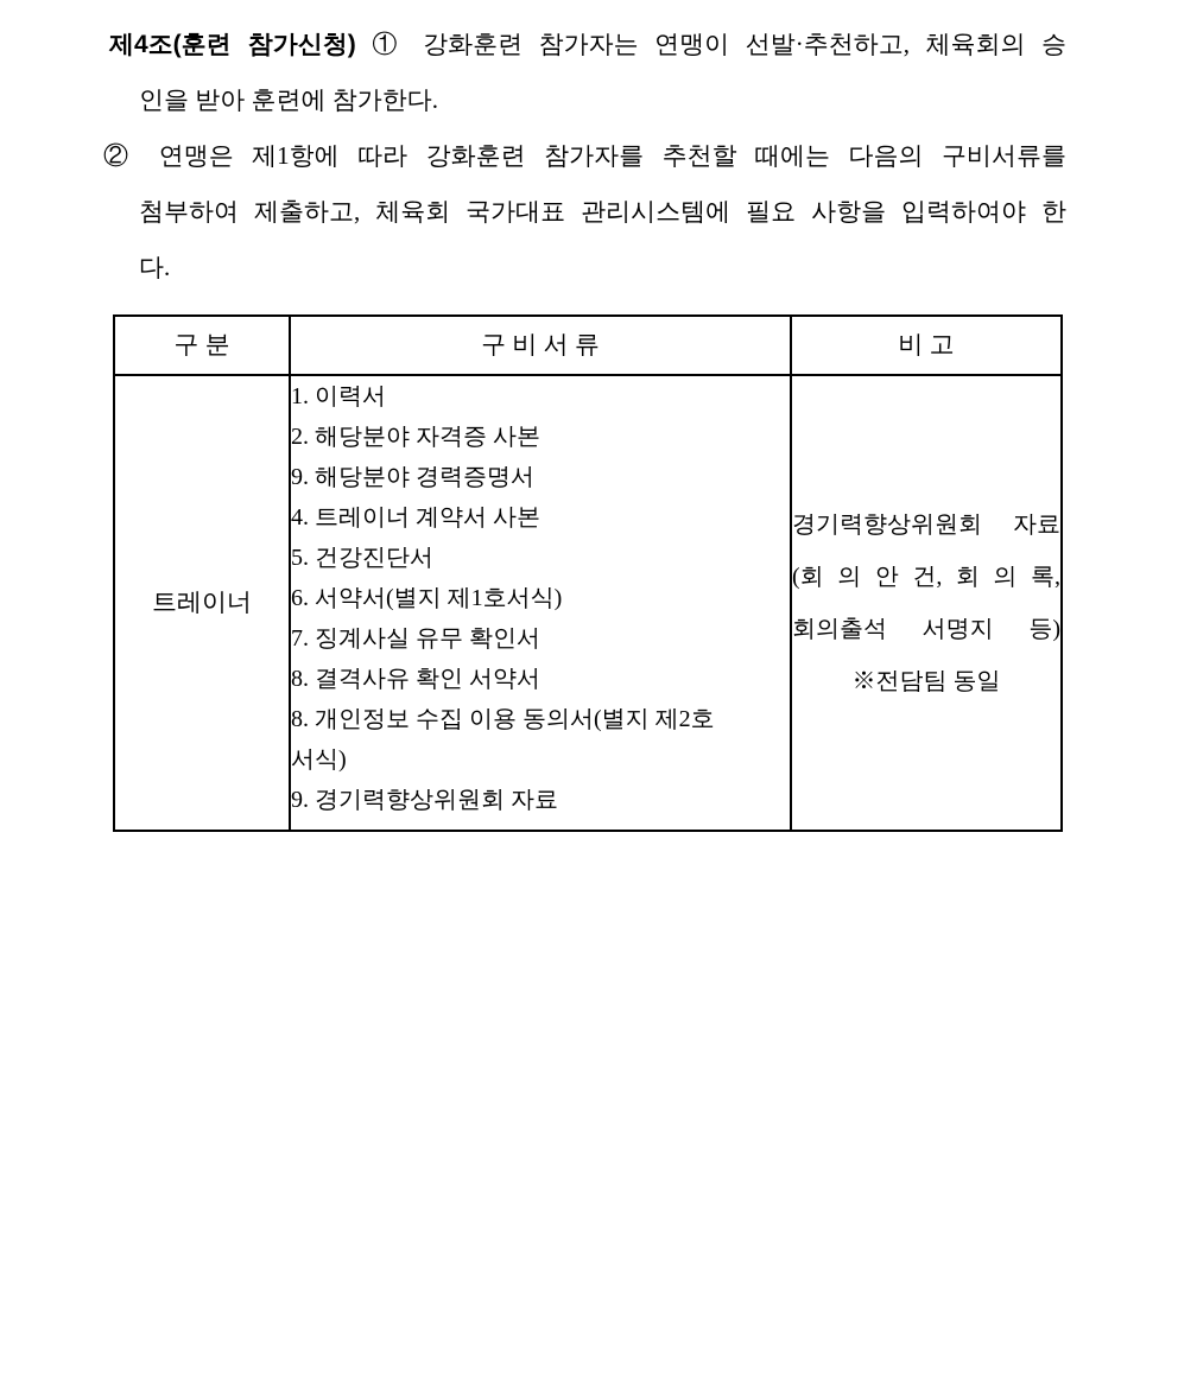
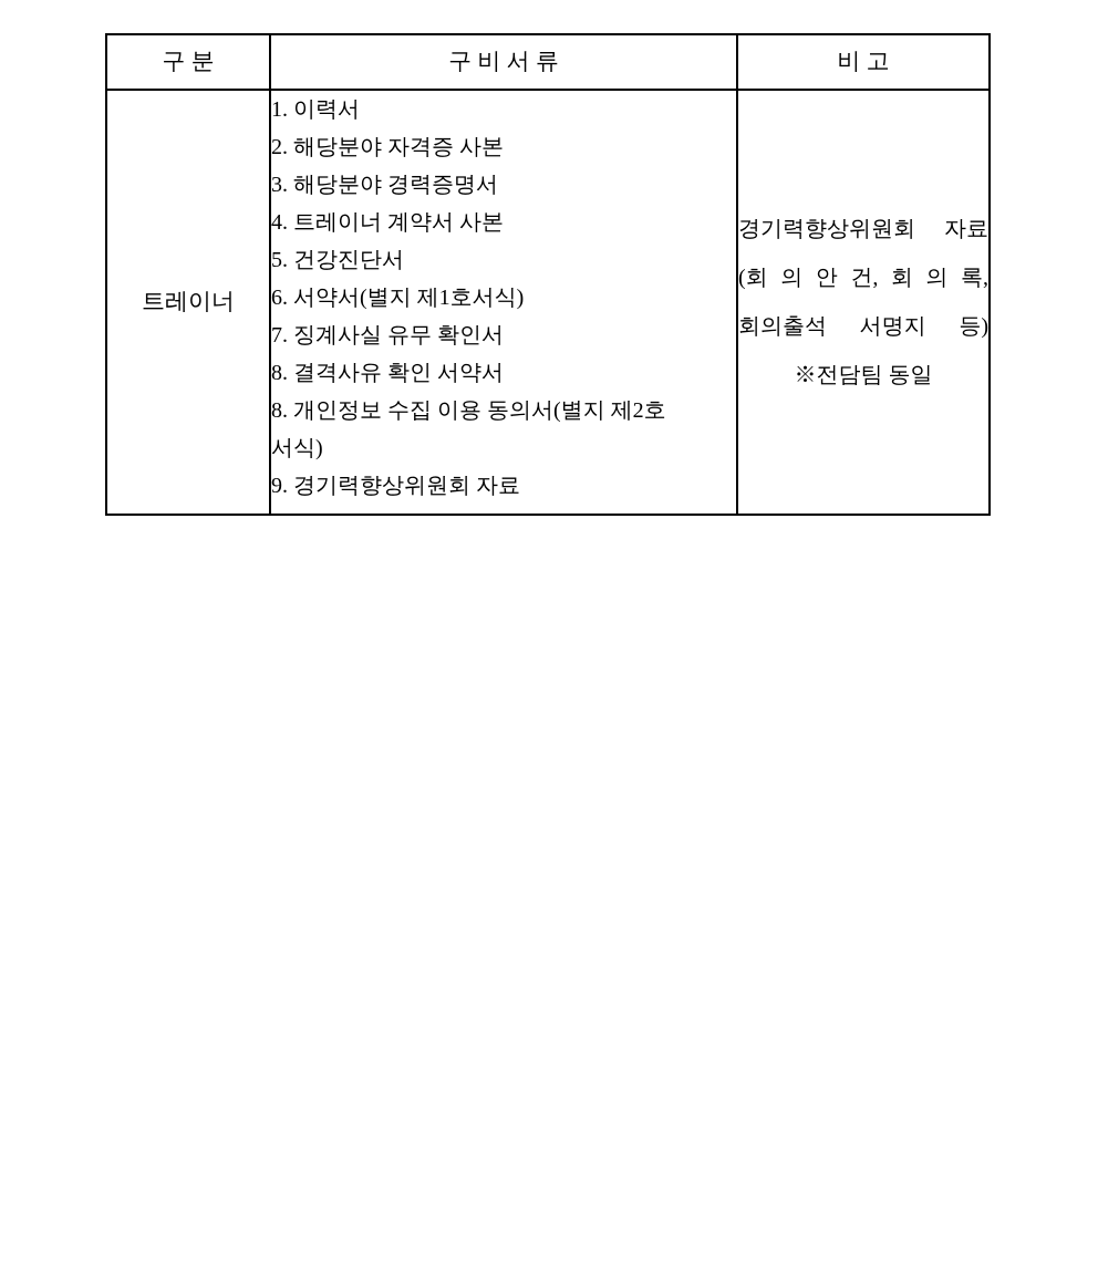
- 제4조(훈련 참가신청) ① 강화훈련 참가자는 연맹이 선발·추천하고, 체육회의 승
- 인을 받아 훈련에 참가한다.
- ② 연맹은 제1항에 따라 강화훈련 참가자를 추천할 때에는 다음의 구비서류를
- 첨부하여 제출하고, 체육회 국가대표 관리시스템에 필요 사항을 입력하여야 한
- 다.
  구 분	구 비 서 류	비 고
- 트레이너	1. 이력서2. 해당분야 자격증 사본9. 해당분야 경력증명서4. 트레이너 계약서 사본5. 건강진단서6. 서약서(별지 제1호서식)7. 징계사실 유무 확인서8. 결격사유 확인 서약서8. 개인정보 수집 이용 동의서(별지 제2호서식)9. 경기력향상위원회 자료	경기력향상위원회 자료(회 의 안 건, 회 의 록,회의출석 서명지 등)※전담팀 동일
+ 트레이너	1. 이력서2. 해당분야 자격증 사본3. 해당분야 경력증명서4. 트레이너 계약서 사본5. 건강진단서6. 서약서(별지 제1호서식)7. 징계사실 유무 확인서8. 결격사유 확인 서약서8. 개인정보 수집 이용 동의서(별지 제2호서식)9. 경기력향상위원회 자료	경기력향상위원회 자료(회 의 안 건, 회 의 록,회의출석 서명지 등)※전담팀 동일
